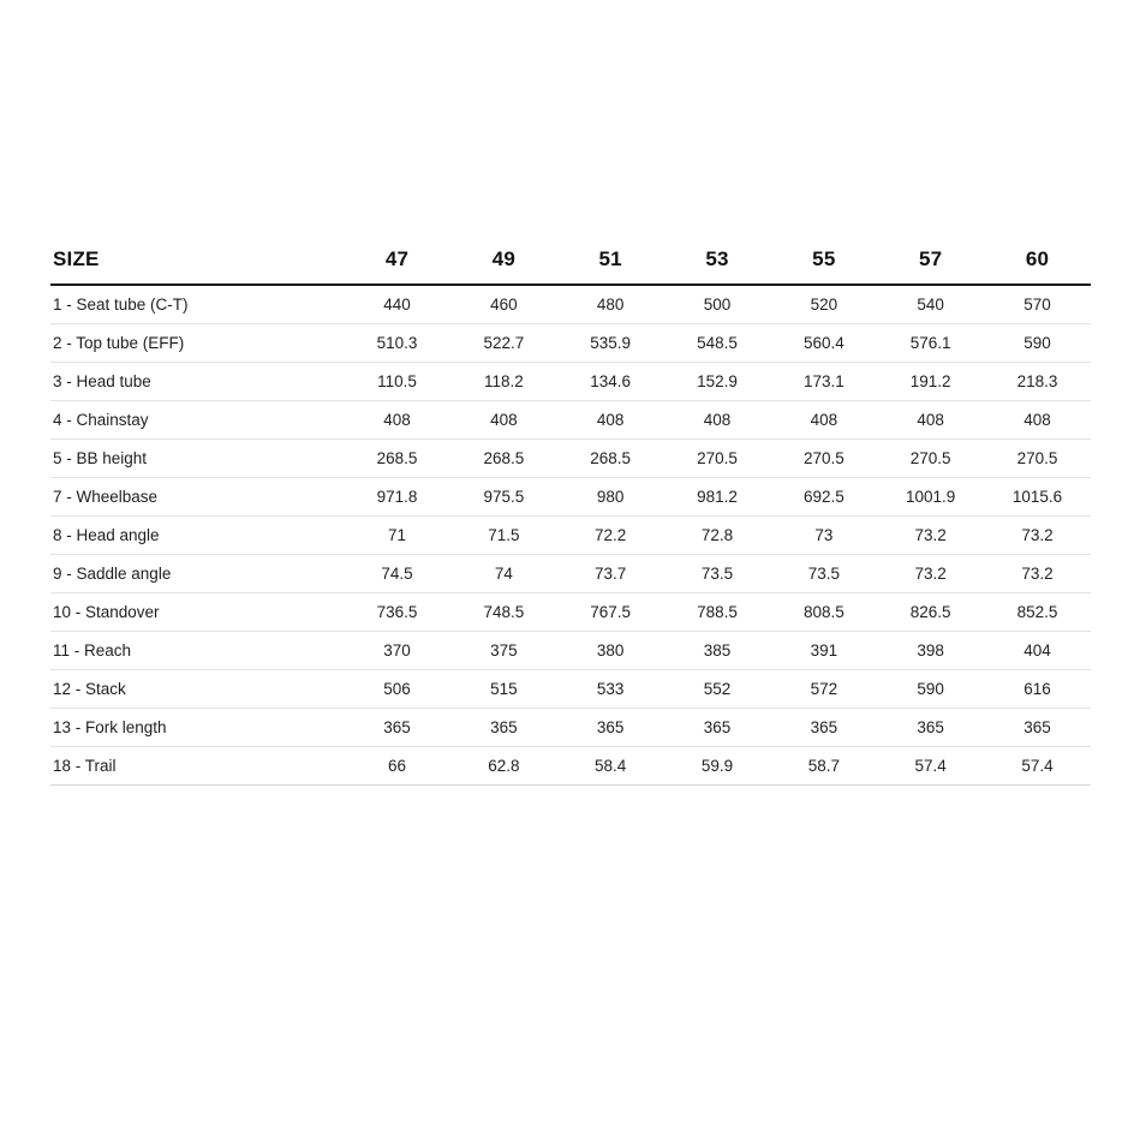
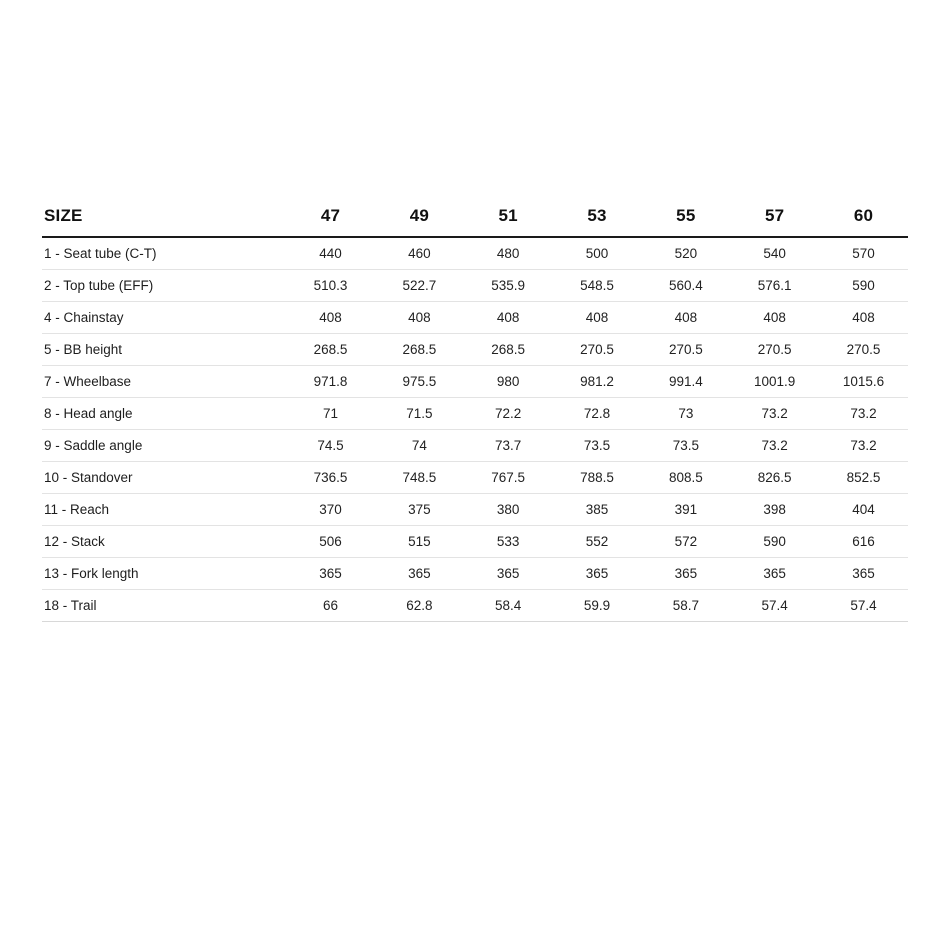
  SIZE	47	49	51	53	55	57	60
  1 - Seat tube (C-T)	440	460	480	500	520	540	570
  2 - Top tube (EFF)	510.3	522.7	535.9	548.5	560.4	576.1	590
- 3 - Head tube	110.5	118.2	134.6	152.9	173.1	191.2	218.3
  4 - Chainstay	408	408	408	408	408	408	408
  5 - BB height	268.5	268.5	268.5	270.5	270.5	270.5	270.5
- 7 - Wheelbase	971.8	975.5	980	981.2	692.5	1001.9	1015.6
+ 7 - Wheelbase	971.8	975.5	980	981.2	991.4	1001.9	1015.6
  8 - Head angle	71	71.5	72.2	72.8	73	73.2	73.2
  9 - Saddle angle	74.5	74	73.7	73.5	73.5	73.2	73.2
  10 - Standover	736.5	748.5	767.5	788.5	808.5	826.5	852.5
  11 - Reach	370	375	380	385	391	398	404
  12 - Stack	506	515	533	552	572	590	616
  13 - Fork length	365	365	365	365	365	365	365
  18 - Trail	66	62.8	58.4	59.9	58.7	57.4	57.4
